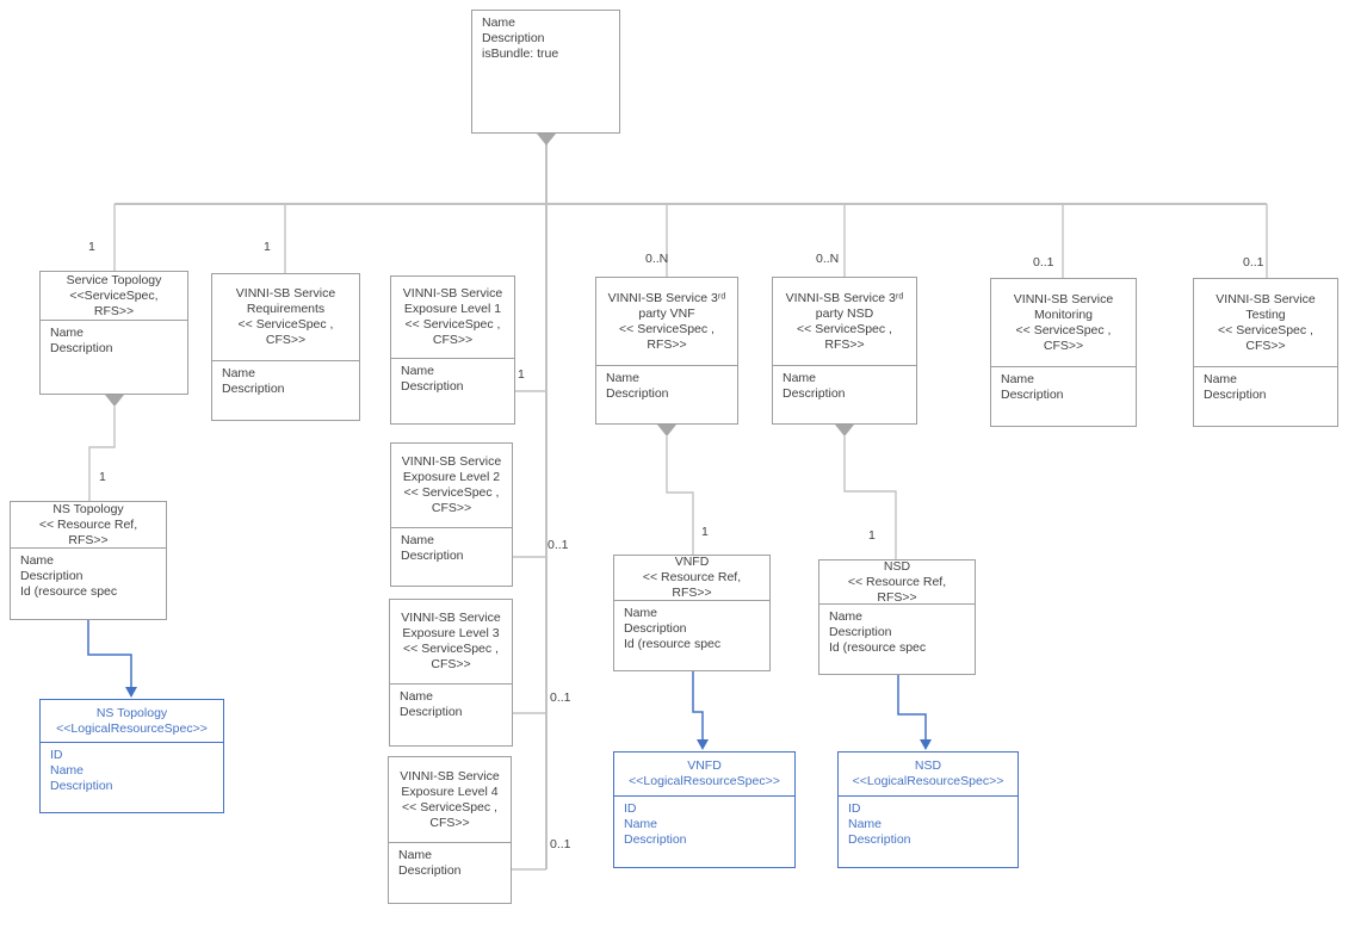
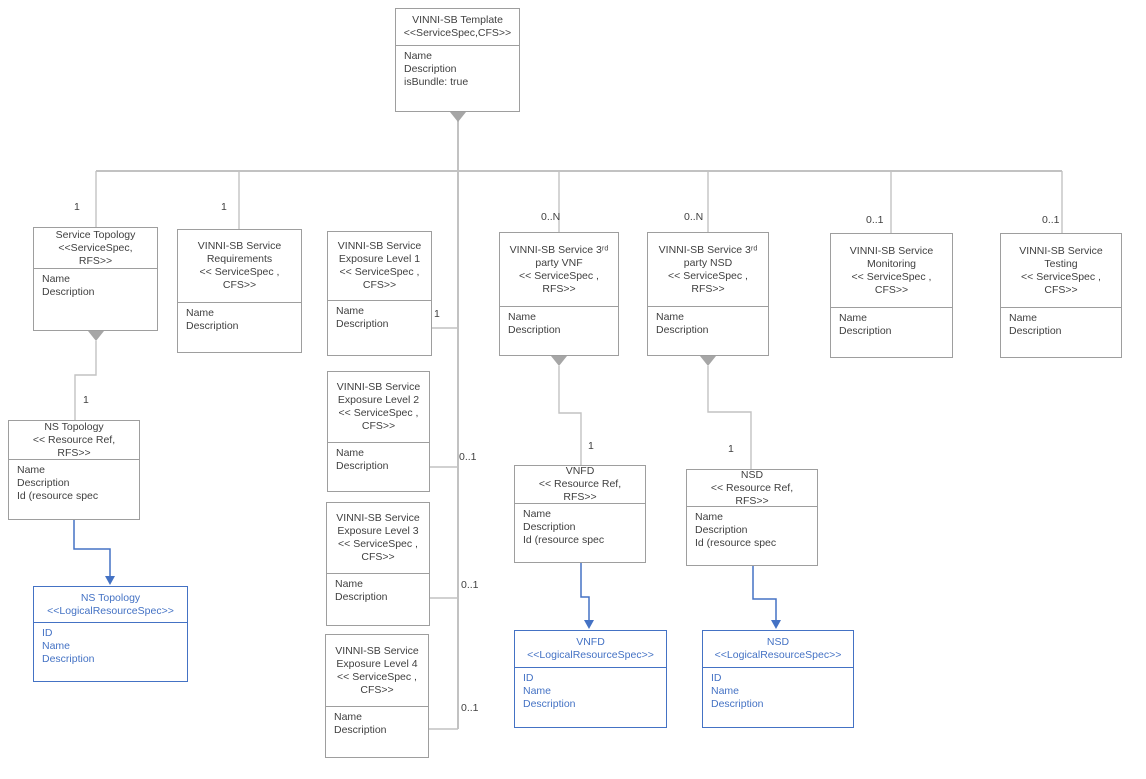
+ VINNI-SB Template
+ <<ServiceSpec,CFS>>
  Name
  Description
  isBundle: true
  Service Topology
  <<ServiceSpec,
  RFS>>
  Name
  Description
  VINNI-SB Service
  Requirements
  << ServiceSpec ,
  CFS>>
  Name
  Description
  VINNI-SB Service
  Exposure Level 1
  << ServiceSpec ,
  CFS>>
  Name
  Description
  VINNI-SB Service
  Exposure Level 2
  << ServiceSpec ,
  CFS>>
  Name
  Description
  VINNI-SB Service
  Exposure Level 3
  << ServiceSpec ,
  CFS>>
  Name
  Description
  VINNI-SB Service
  Exposure Level 4
  << ServiceSpec ,
  CFS>>
  Name
  Description
  VINNI-SB Service 3ʳᵈ
  party VNF
  << ServiceSpec ,
  RFS>>
  Name
  Description
  VINNI-SB Service 3ʳᵈ
  party NSD
  << ServiceSpec ,
  RFS>>
  Name
  Description
  VINNI-SB Service
  Monitoring
  << ServiceSpec ,
  CFS>>
  Name
  Description
  VINNI-SB Service
  Testing
  << ServiceSpec ,
  CFS>>
  Name
  Description
  NS Topology
  << Resource Ref,
  RFS>>
  Name
  Description
  Id (resource spec
  VNFD
  << Resource Ref,
  RFS>>
  Name
  Description
  Id (resource spec
  NSD
  << Resource Ref,
  RFS>>
  Name
  Description
  Id (resource spec
  NS Topology
  <<LogicalResourceSpec>>
  ID
  Name
  Description
  VNFD
  <<LogicalResourceSpec>>
  ID
  Name
  Description
  NSD
  <<LogicalResourceSpec>>
  ID
  Name
  Description
  1
  1
  0..N
  0..N
  0..1
  0..1
  1
  0..1
  0..1
  0..1
  1
  1
  1
